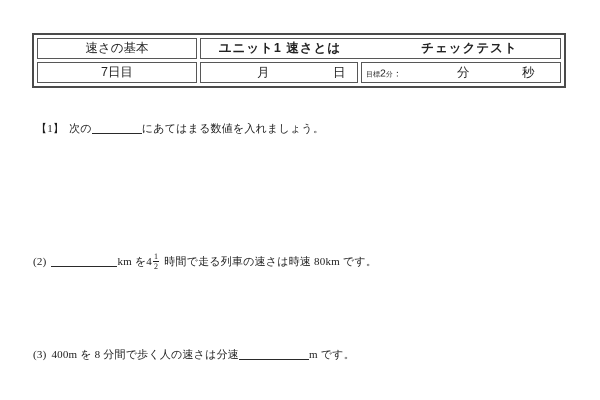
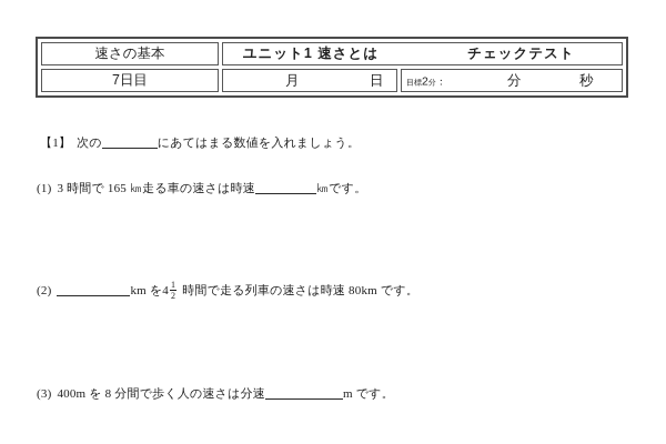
  速さの基本	ユニット1 速さとは チェックテスト
  7日目	月 日	2 ： 分 秒
  【1】 次の にあてはまる数値を入れましょう。
+ (1) 3 時間で 165 ㎞走る車の速さは時速 ㎞です。
  (2) km を4
  1
  2
  時間で走る列車の速さは時速 80km です。
  (3) 400m を 8 分間で歩く人の速さは分速 m です。
